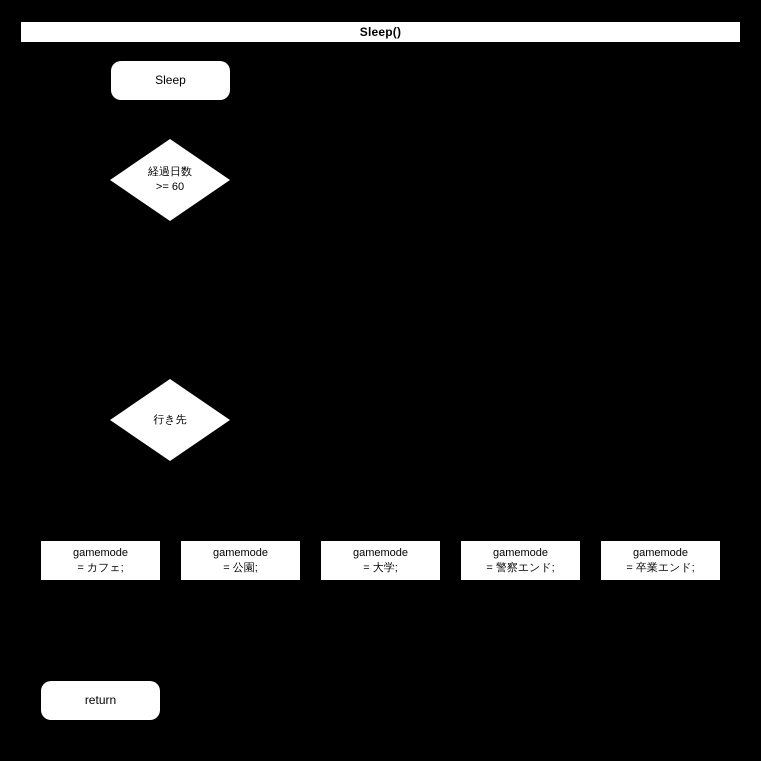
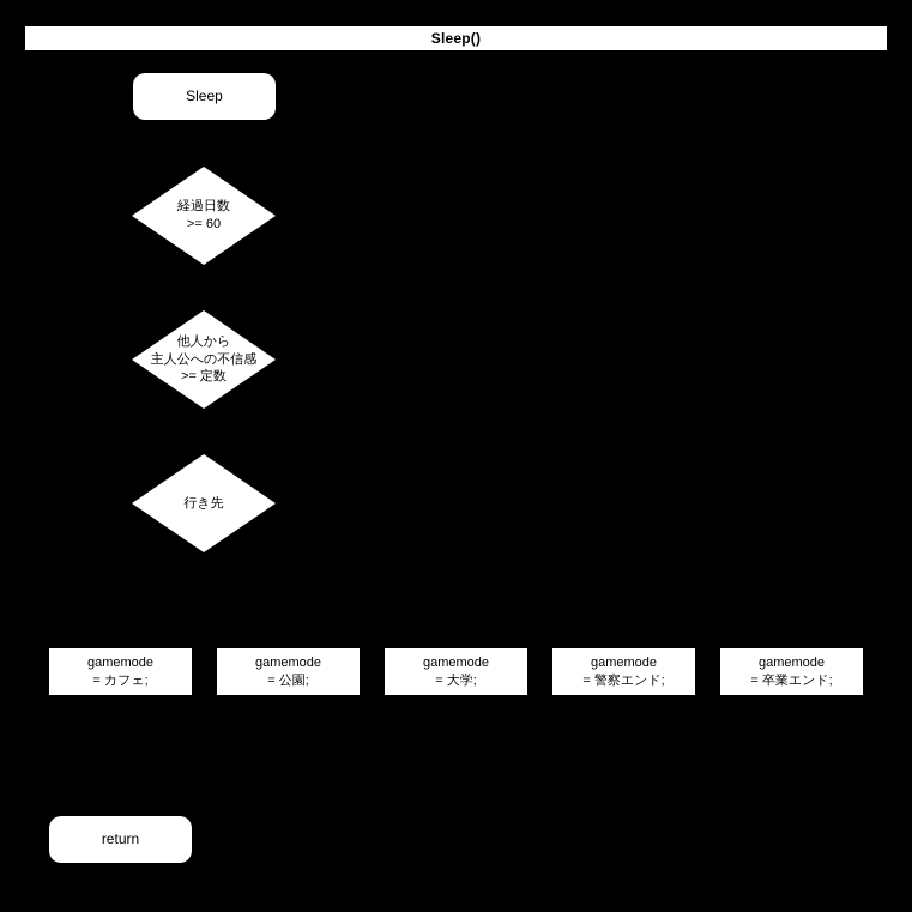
  Sleep()
  Sleep
  経過日数
  >= 60
+ 他人から
+ 主人公への不信感
+ >= 定数
  行き先
  gamemode
  = カフェ;
  gamemode
  = 公園;
  gamemode
  = 大学;
  gamemode
  = 警察エンド;
  gamemode
  = 卒業エンド;
  return
